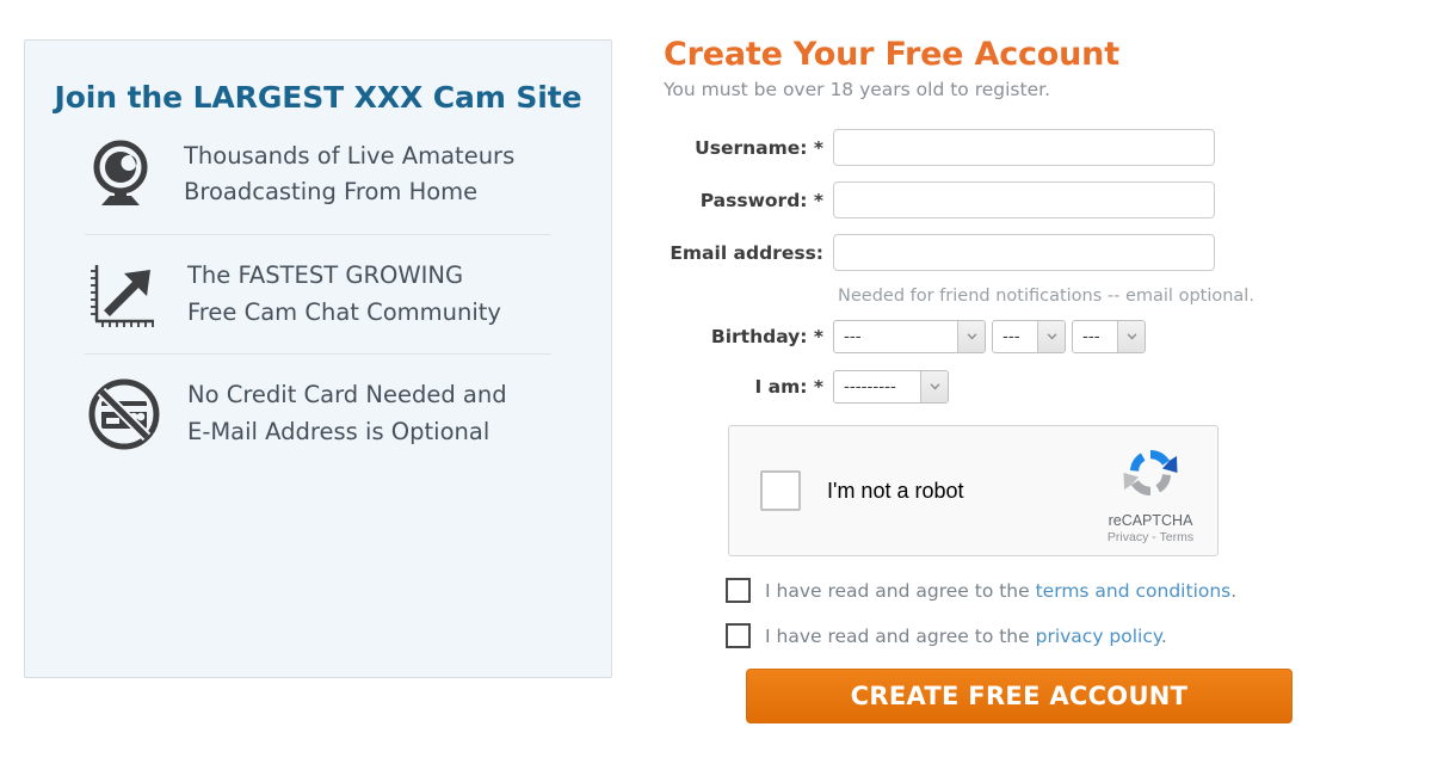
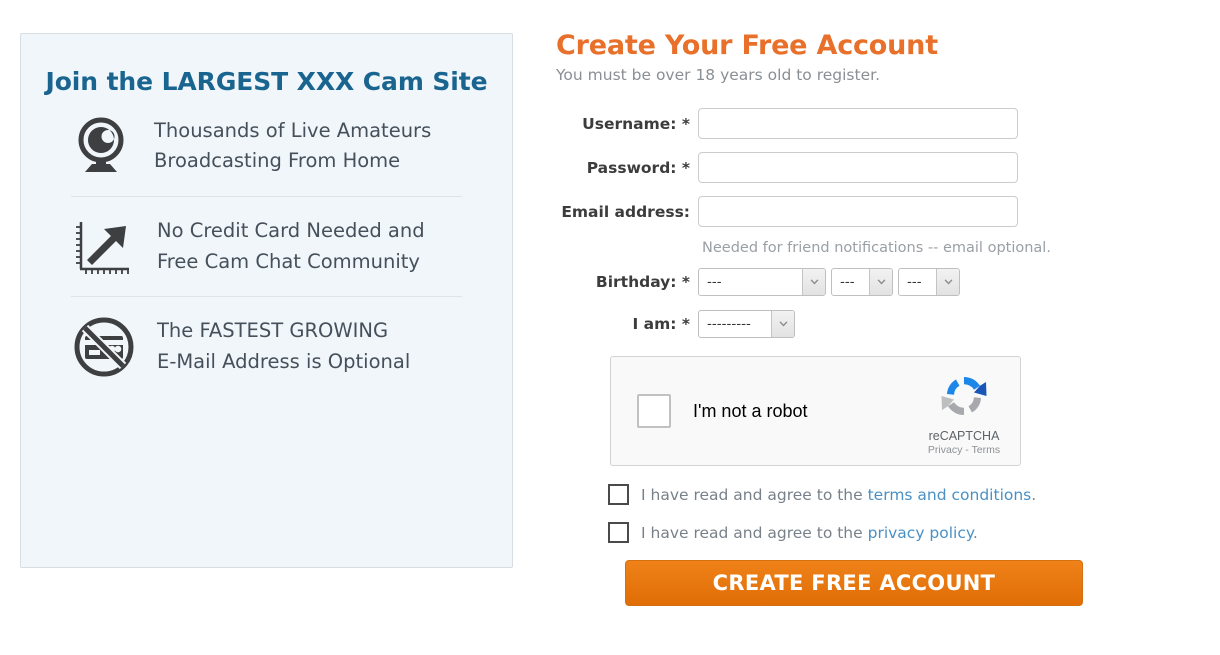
  Join the LARGEST XXX Cam Site
  Thousands of Live Amateurs
  Broadcasting From Home
- The FASTEST GROWING
+ No Credit Card Needed and
  Free Cam Chat Community
- No Credit Card Needed and
+ The FASTEST GROWING
  E-Mail Address is Optional
  Create Your Free Account
  You must be over 18 years old to register.
  Username: *
  Password: *
  Email address:
  Needed for friend notifications -- email optional.
  Birthday: *
  ---
  ---
  ---
  I am: *
  ---------
  I'm not a robot
  reCAPTCHA
  Privacy - Terms
  I have read and agree to the terms and conditions.
  I have read and agree to the privacy policy.
  CREATE FREE ACCOUNT
